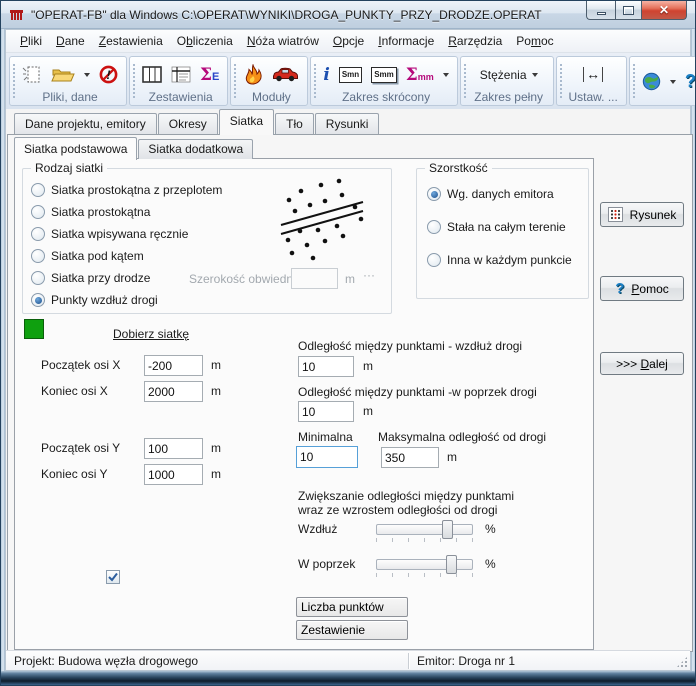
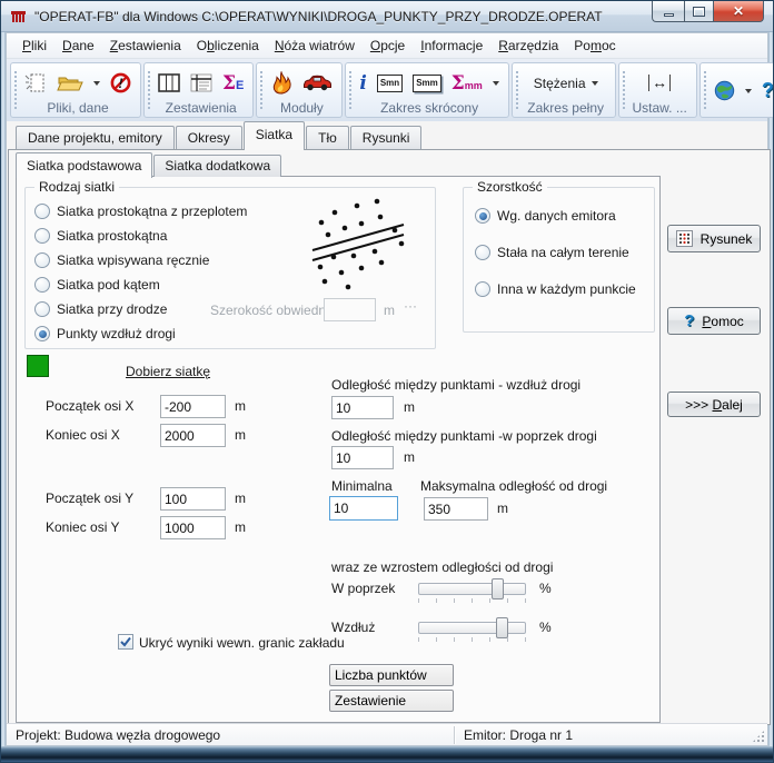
  "OPERAT-FB" dla Windows C:\OPERAT\WYNIKI\DROGA_PUNKTY_PRZY_DRODZE.OPERAT
  ✕
  Pliki
  Dane
  Zestawienia
  Obliczenia
  Nóża wiatrów
  Opcje
  Informacje
  Rarzędzia
  Pomoc
  !
  Pliki, dane
  ΣE
  Zestawienia
  Moduły
  i
  Smn
  Smm
  Σmm
  Zakres skrócony
  Stężenia
  Zakres pełny
  ↔
  Ustaw. ...
  ?
  Dane projektu, emitory
  Okresy
  Siatka
  Tło
  Rysunki
  Siatka podstawowa
  Siatka dodatkowa
  Rodzaj siatki
  Siatka prostokątna z przeplotem
  Siatka prostokątna
  Siatka wpisywana ręcznie
  Siatka pod kątem
  Siatka przy drodze
  Punkty wzdłuż drogi
  Szerokość obwiedn
  m
  ···
  Szorstkość
  Wg. danych emitora
  Stała na całym terenie
  Inna w każdym punkcie
  Dobierz siatkę
  Początek osi X
  -200
  m
  Koniec osi X
  2000
  m
  Początek osi Y
  100
  m
  Koniec osi Y
  1000
  m
  Odległość między punktami - wzdłuż drogi
  10
  m
  Odległość między punktami -w poprzek drogi
  10
  m
  Minimalna
  Maksymalna odległość od drogi
  10
  350
  m
- Zwiększanie odległości między punktami
  wraz ze wzrostem odległości od drogi
- Wzdłuż
+ W poprzek
  %
- W poprzek
+ Wzdłuż
  %
+ Ukryć wyniki wewn. granic zakładu
  Liczba punktów
  Zestawienie
  Rysunek
  ?
  Pomoc
  >>> Dalej
  Projekt: Budowa węzła drogowego
  Emitor: Droga nr 1
